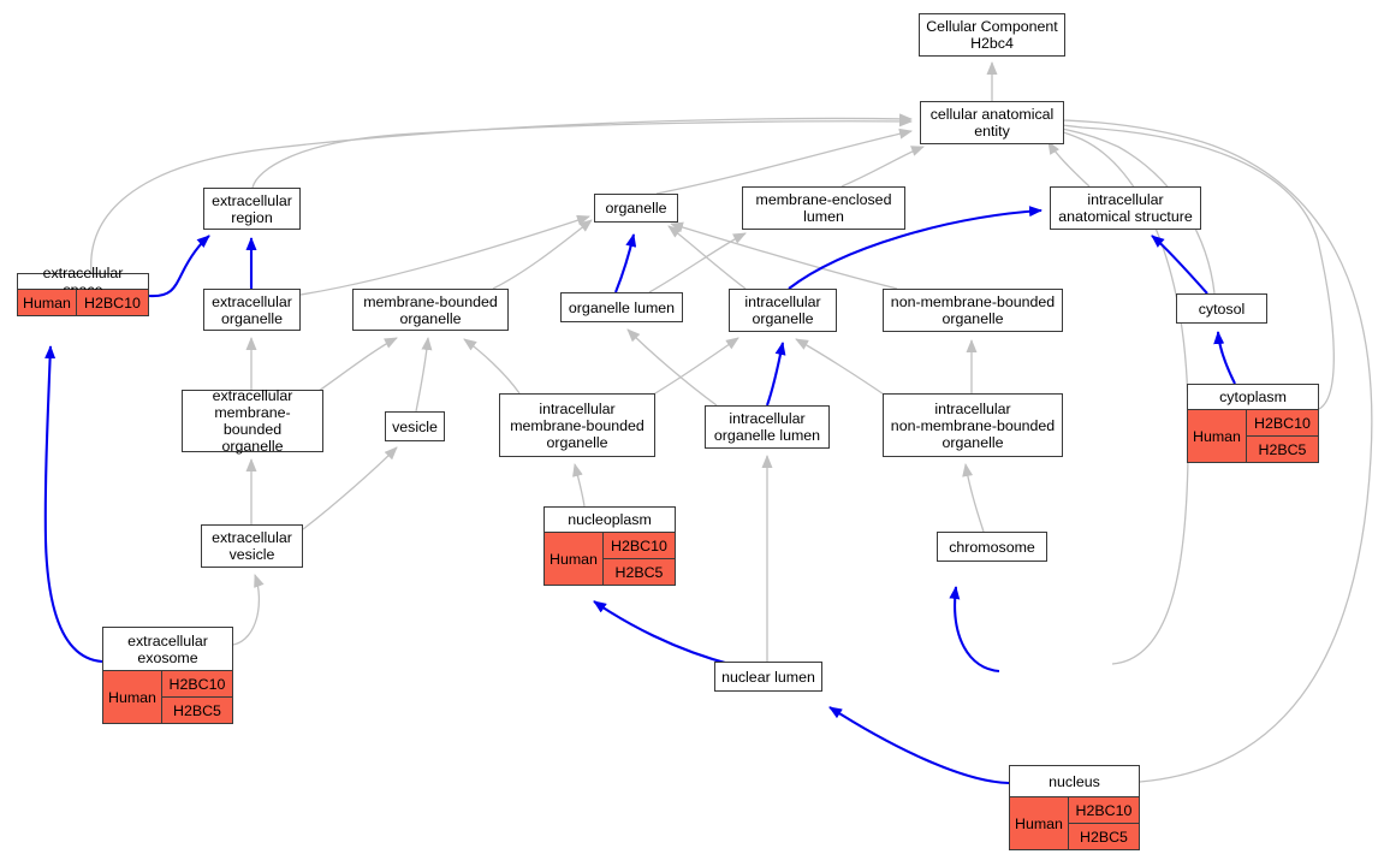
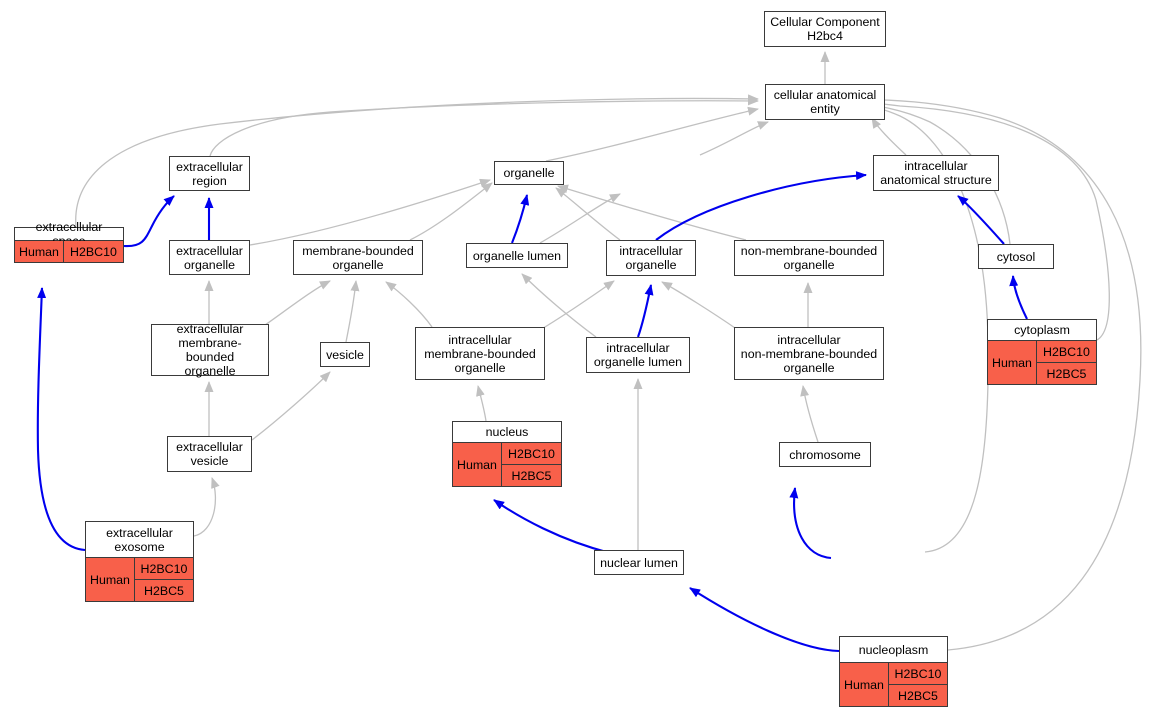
  Cellular Component
  H2bc4
  cellular anatomical
  entity
  extracellular
  region
  organelle
- membrane-enclosed
- lumen
  intracellular
  anatomical structure
  extracellular
  Human
  H2BC10
  extracellular
  organelle
  membrane-bounded
  organelle
  organelle lumen
  intracellular
  organelle
  non-membrane-bounded
  organelle
  cytosol
  extracellular
  membrane-bounded
  organelle
  vesicle
  intracellular
  membrane-bounded
  organelle
  intracellular
  organelle lumen
  intracellular
  non-membrane-bounded
  organelle
  cytoplasm
  Human
  H2BC10
  H2BC5
  extracellular
  vesicle
- nucleoplasm
+ nucleus
  Human
  H2BC10
  H2BC5
  chromosome
  extracellular
  exosome
  Human
  H2BC10
  H2BC5
  nuclear lumen
- nucleus
+ nucleoplasm
  Human
  H2BC10
  H2BC5
